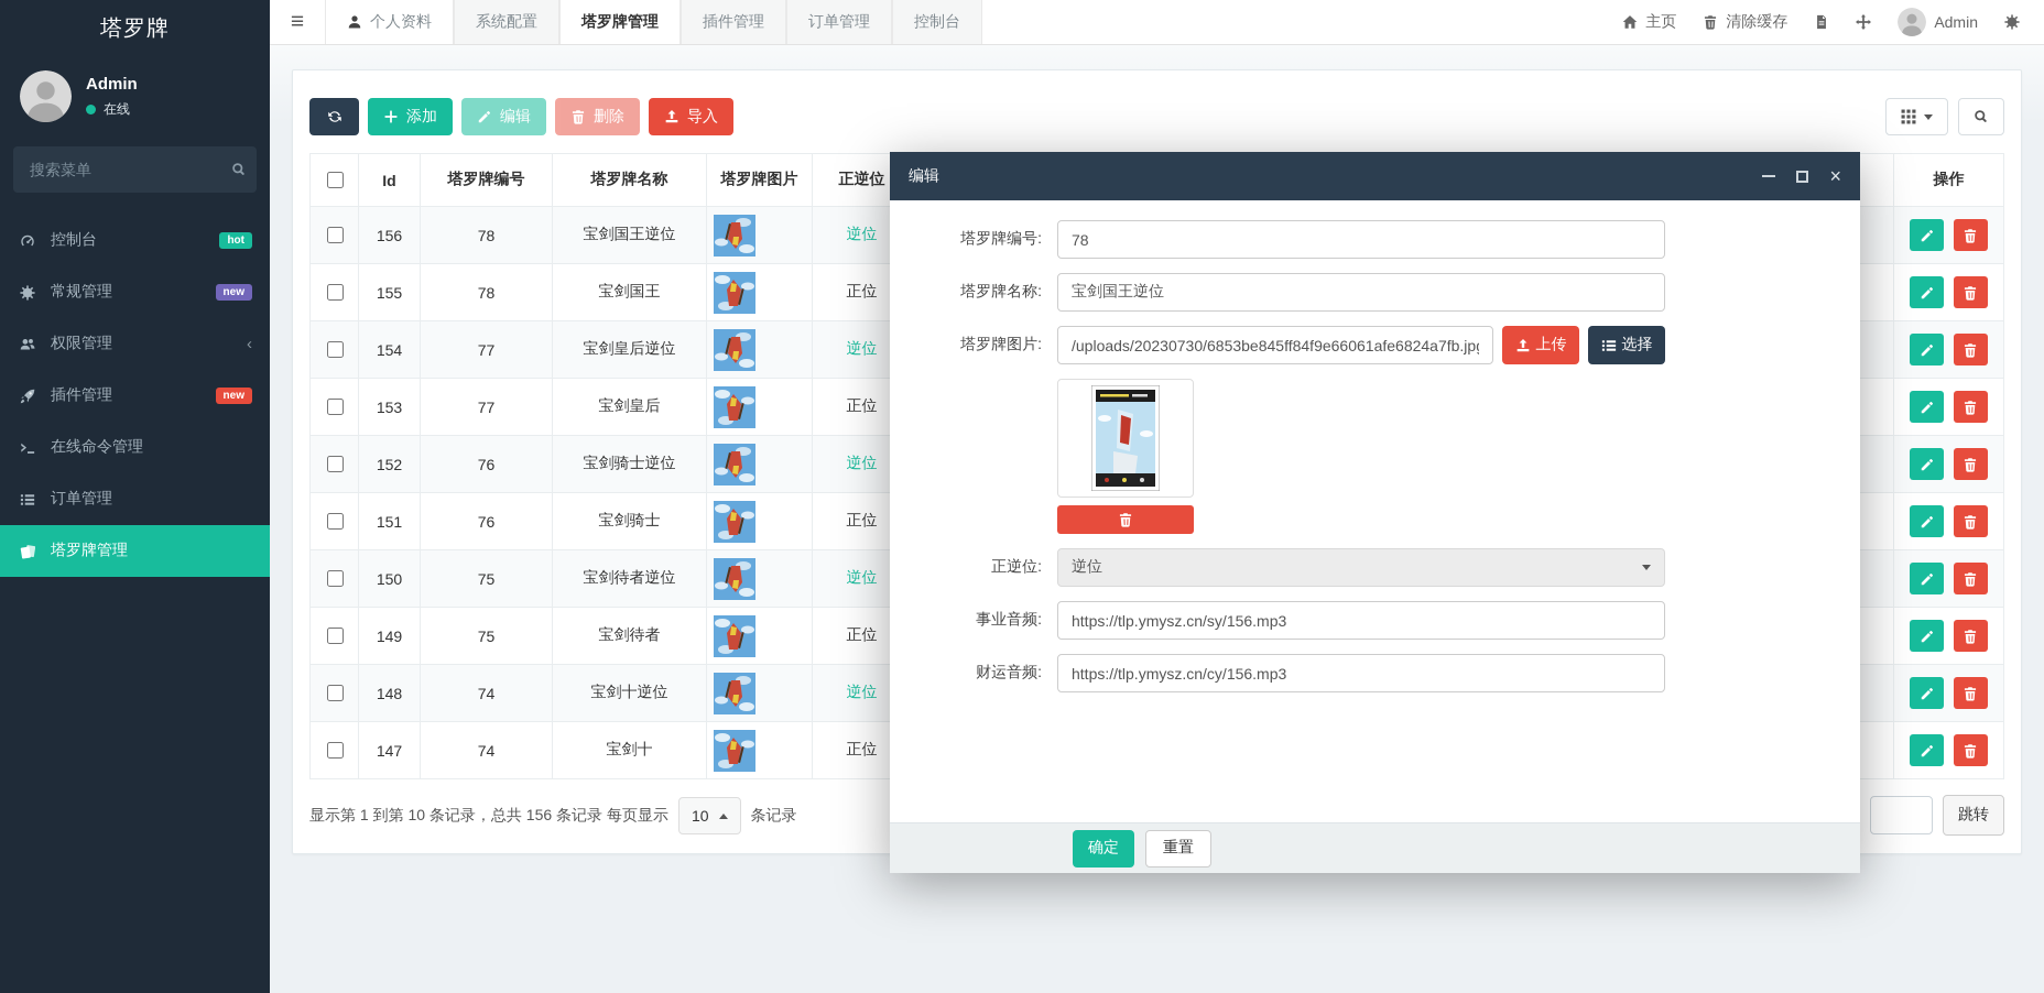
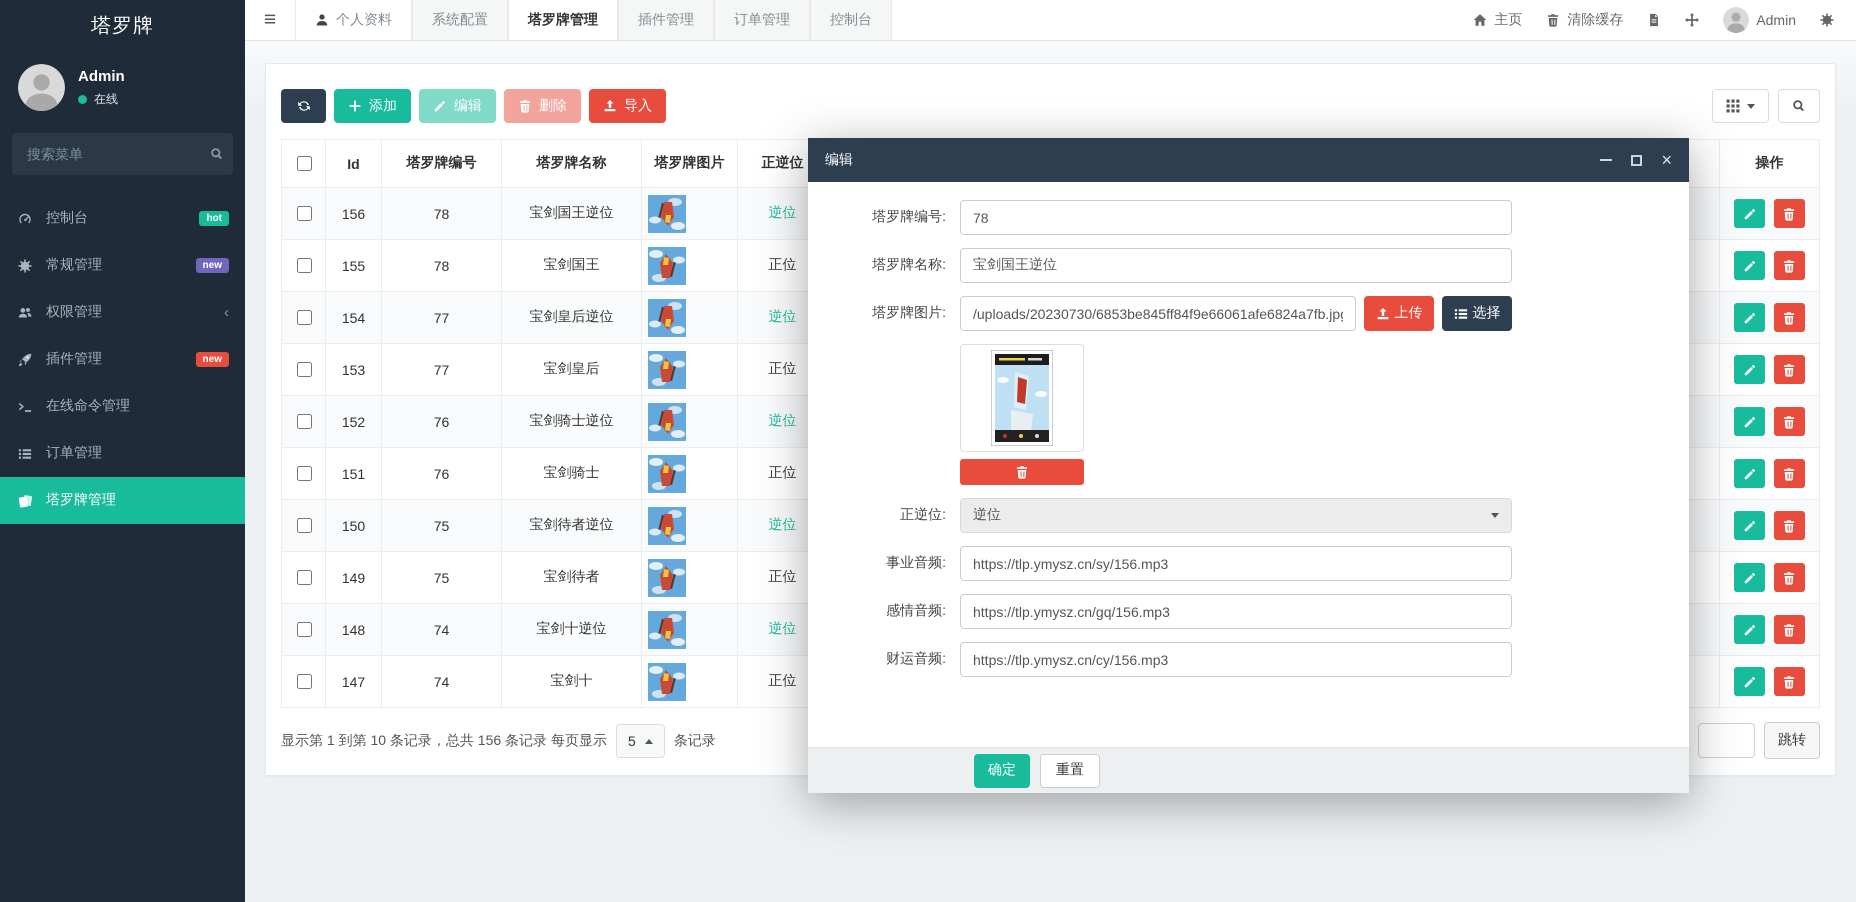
  塔罗牌
  Admin
  在线
  搜索菜单
  控制台
  hot
  常规管理
  new
  权限管理
  ‹
  插件管理
  new
  在线命令管理
  订单管理
  塔罗牌管理
  ≡
  个人资料
  系统配置
  塔罗牌管理
  插件管理
  订单管理
  控制台
  主页
  清除缓存
  Admin
  添加
  编辑
  删除
  导入
  	Id	塔罗牌编号	塔罗牌名称	塔罗牌图片	正逆位		操作
  	156	78	宝剑国王逆位		逆位
  	155	78	宝剑国王		正位
  	154	77	宝剑皇后逆位		逆位
  	153	77	宝剑皇后		正位
  	152	76	宝剑骑士逆位		逆位
  	151	76	宝剑骑士		正位
  	150	75	宝剑待者逆位		逆位
  	149	75	宝剑待者		正位
  	148	74	宝剑十逆位		逆位
  	147	74	宝剑十		正位
  显示第 1 到第 10 条记录，总共 156 条记录 每页显示
- 10
+ 5
  条记录
  跳转
  编辑
  ×
  塔罗牌编号:
  78
  塔罗牌名称:
  宝剑国王逆位
  塔罗牌图片:
  /uploads/20230730/6853be845ff84f9e66061afe6824a7fb.jp
  上传
  选择
  正逆位:
  逆位
  事业音频:
  https://tlp.ymysz.cn/sy/156.mp3
+ 感情音频:
+ https://tlp.ymysz.cn/gq/156.mp3
  财运音频:
  https://tlp.ymysz.cn/cy/156.mp3
  确定
  重置
